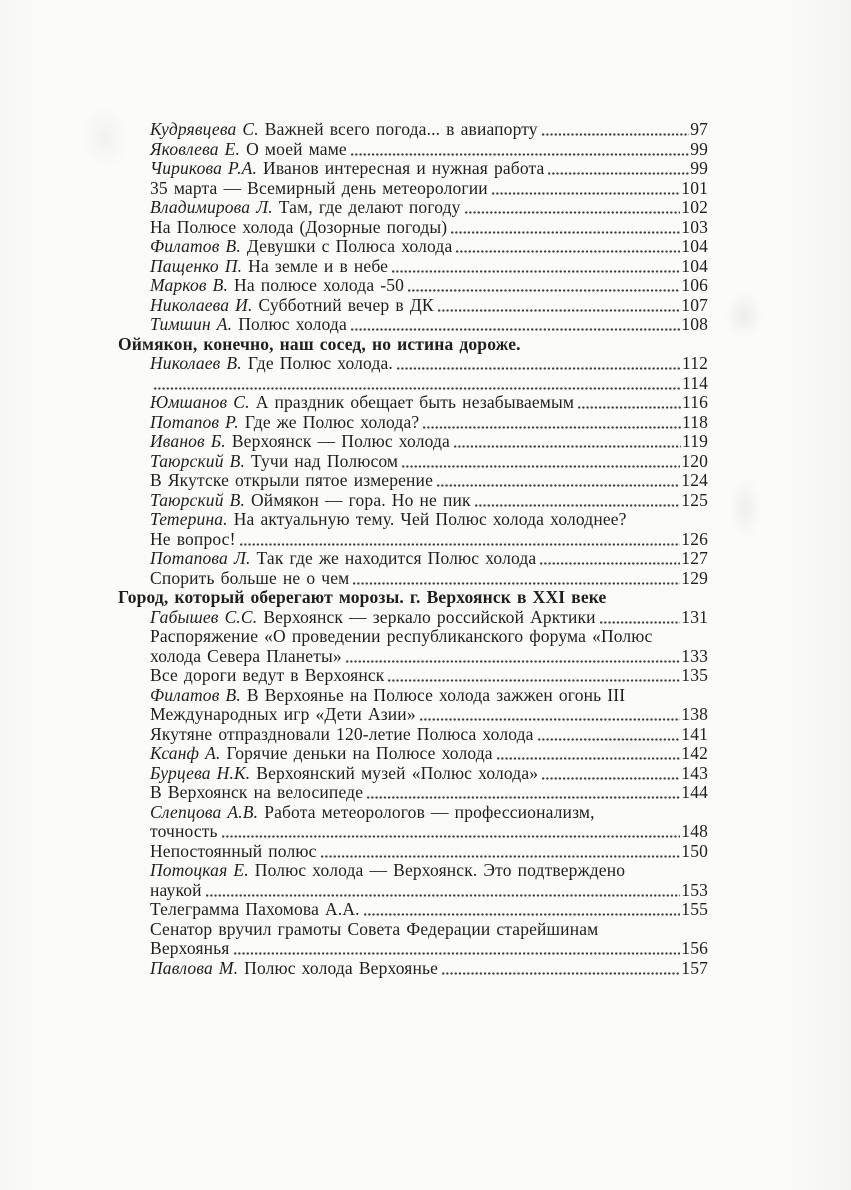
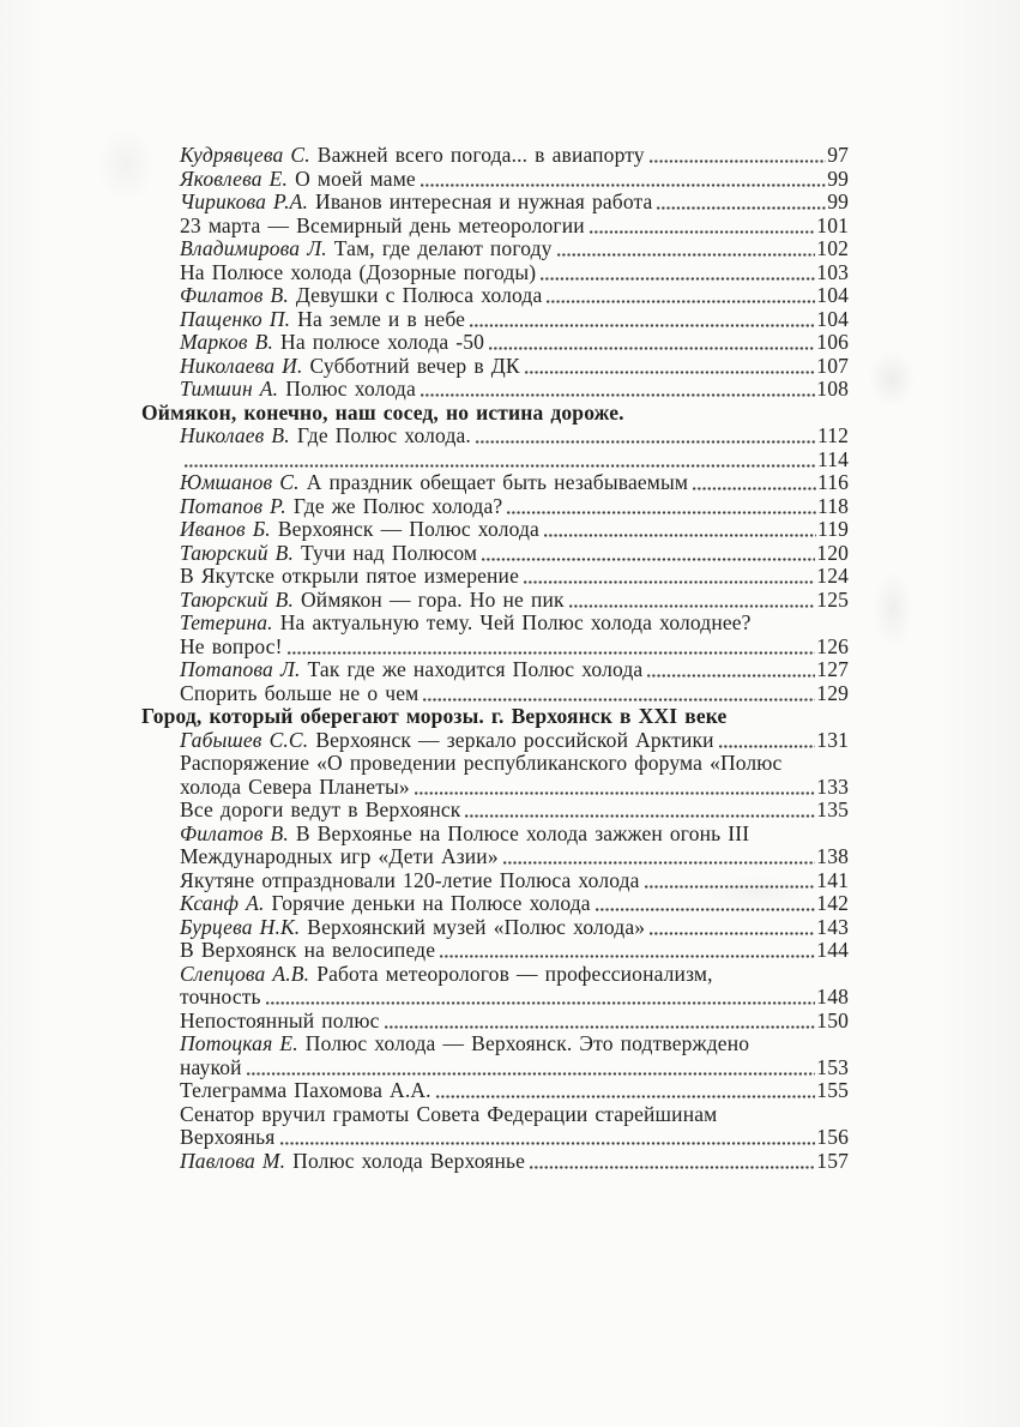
  Кудрявцева С. Важней всего погода... в авиапорту
  97
  Яковлева Е. О моей маме
  99
  Чирикова Р.А. Иванов интересная и нужная работа
  99
- 35 марта — Всемирный день метеорологии
+ 23 марта — Всемирный день метеорологии
  101
  Владимирова Л. Там, где делают погоду
  102
  На Полюсе холода (Дозорные погоды)
  103
  Филатов В. Девушки с Полюса холода
  104
  Пащенко П. На земле и в небе
  104
  Марков В. На полюсе холода -50
  106
  Николаева И. Субботний вечер в ДК
  107
  Тимшин А. Полюс холода
  108
  Оймякон, конечно, наш сосед, но истина дороже.
  Николаев В. Где Полюс холода.
  112
  114
  Юмшанов С. А праздник обещает быть незабываемым
  116
  Потапов Р. Где же Полюс холода?
  118
  Иванов Б. Верхоянск — Полюс холода
  119
  Таюрский В. Тучи над Полюсом
  120
  В Якутске открыли пятое измерение
  124
  Таюрский В. Оймякон — гора. Но не пик
  125
  Тетерина. На актуальную тему. Чей Полюс холода холоднее?
  Не вопрос!
  126
  Потапова Л. Так где же находится Полюс холода
  127
  Спорить больше не о чем
  129
  Город, который оберегают морозы. г. Верхоянск в XXI веке
  Габышев С.С. Верхоянск — зеркало российской Арктики
  131
  Распоряжение «О проведении республиканского форума «Полюс
  холода Севера Планеты»
  133
  Все дороги ведут в Верхоянск
  135
  Филатов В. В Верхоянье на Полюсе холода зажжен огонь III
  Международных игр «Дети Азии»
  138
  Якутяне отпраздновали 120-летие Полюса холода
  141
  Ксанф А. Горячие деньки на Полюсе холода
  142
  Бурцева Н.К. Верхоянский музей «Полюс холода»
  143
  В Верхоянск на велосипеде
  144
  Слепцова А.В. Работа метеорологов — профессионализм,
  точность
  148
  Непостоянный полюс
  150
  Потоцкая Е. Полюс холода — Верхоянск. Это подтверждено
  наукой
  153
  Телеграмма Пахомова А.А.
  155
  Сенатор вручил грамоты Совета Федерации старейшинам
  Верхоянья
  156
  Павлова М. Полюс холода Верхоянье
  157
